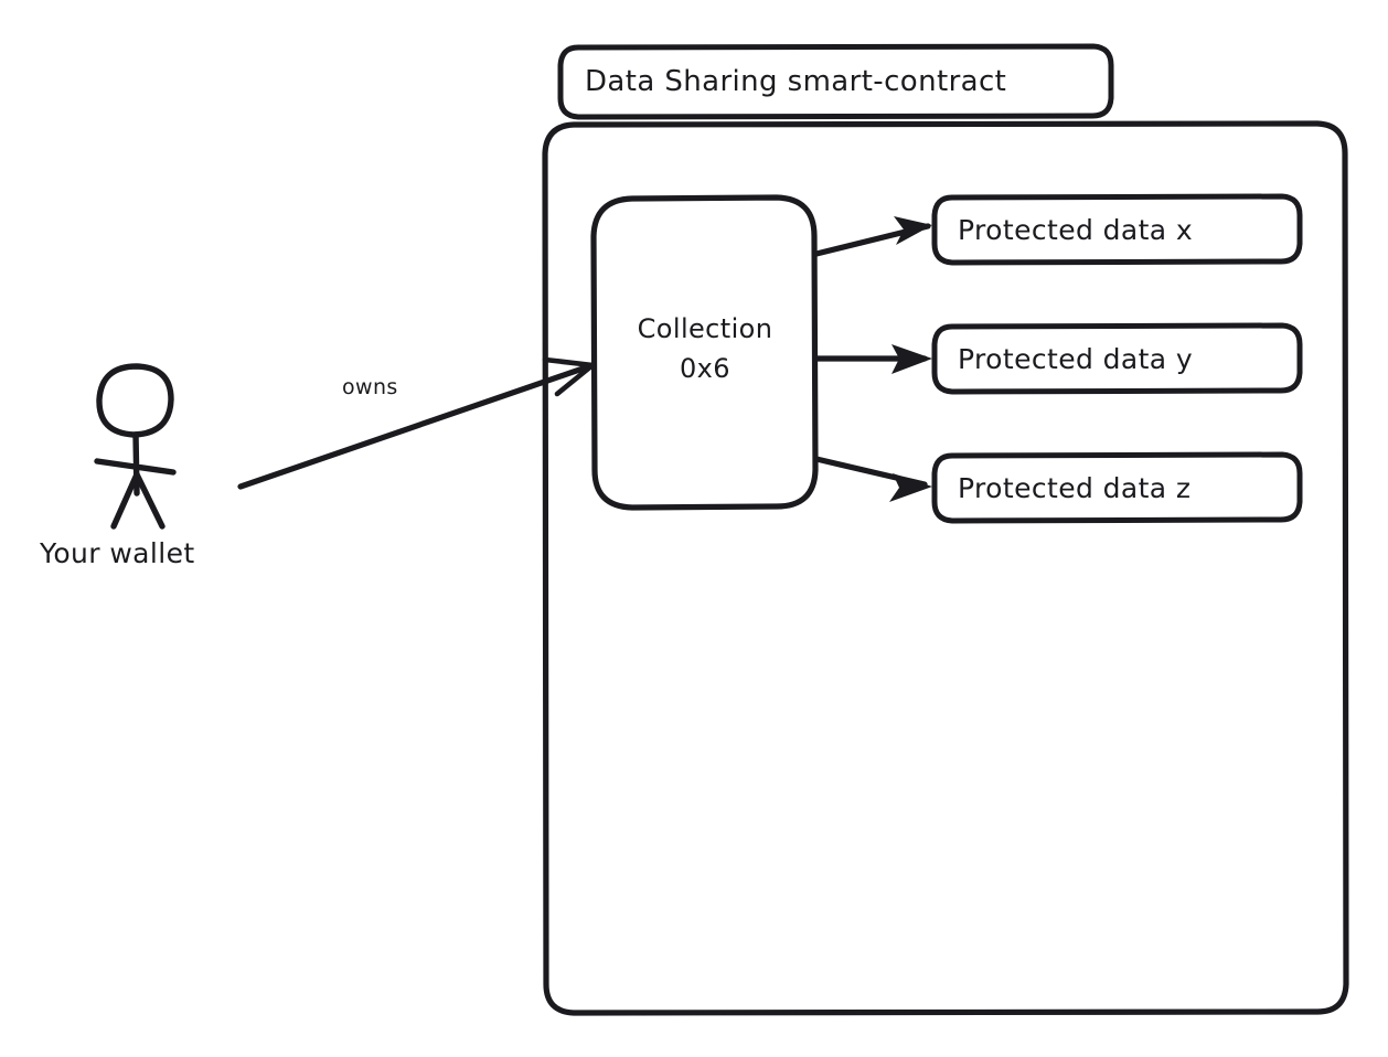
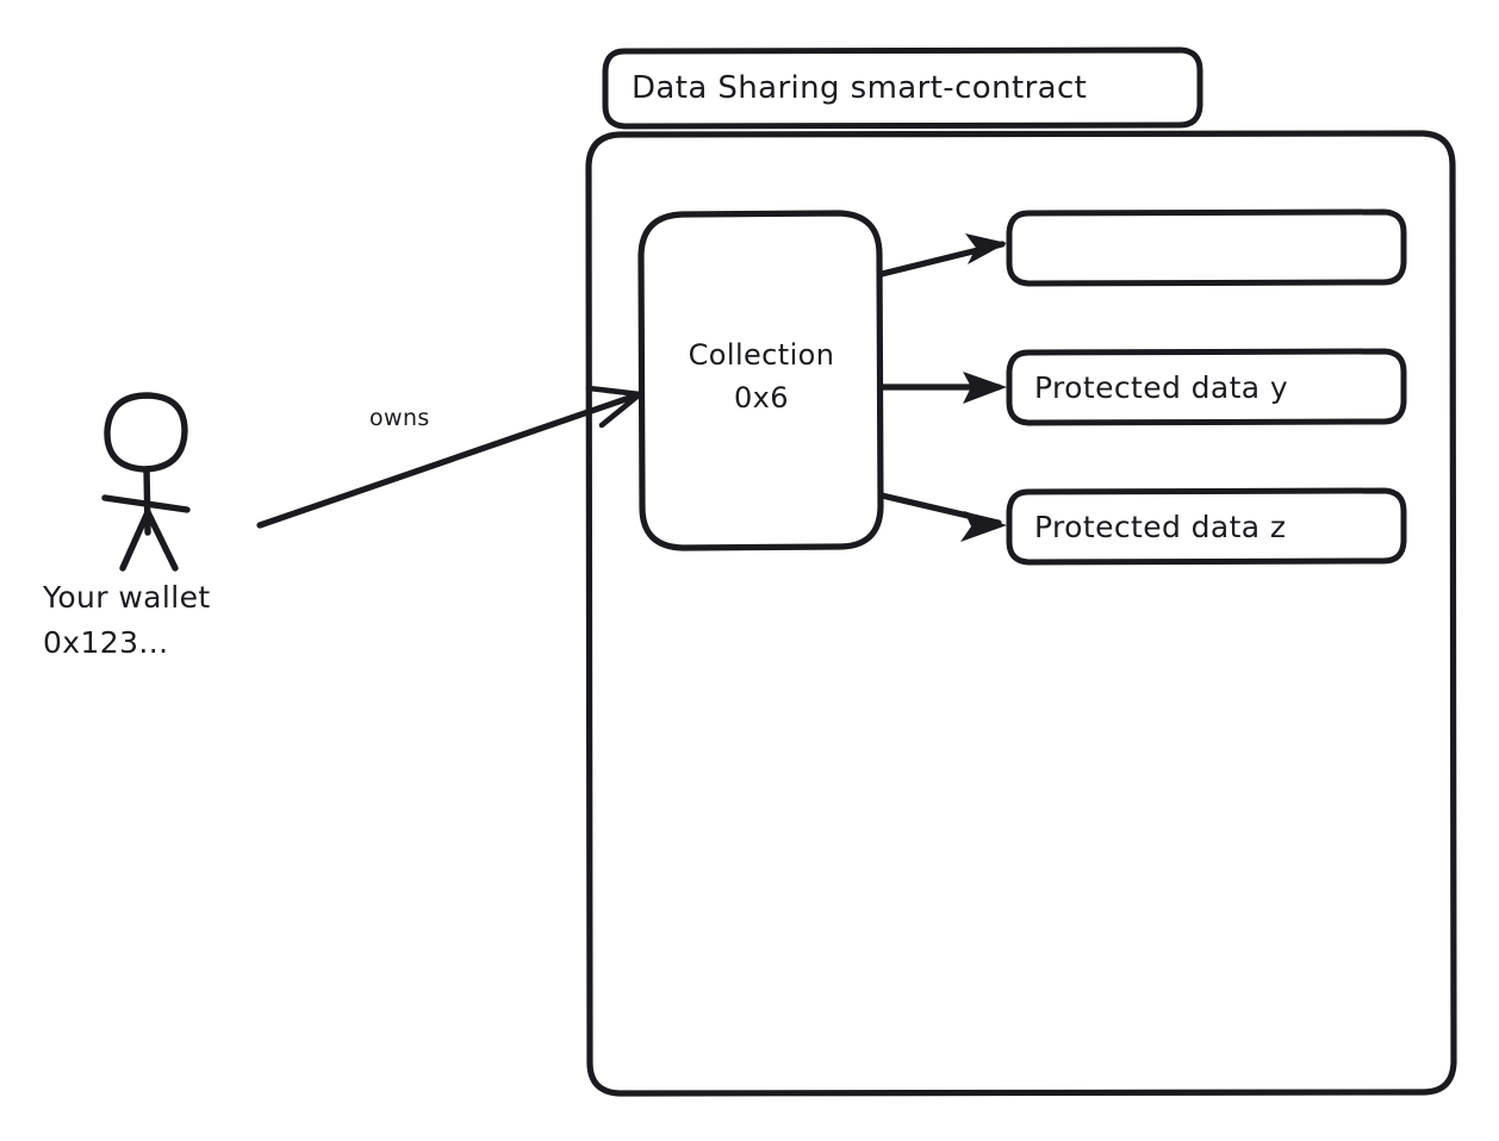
  Data Sharing smart-contract
  Collection
  0x6
- Protected data x
  Protected data y
  Protected data z
  Your wallet
+ 0x123...
  owns
